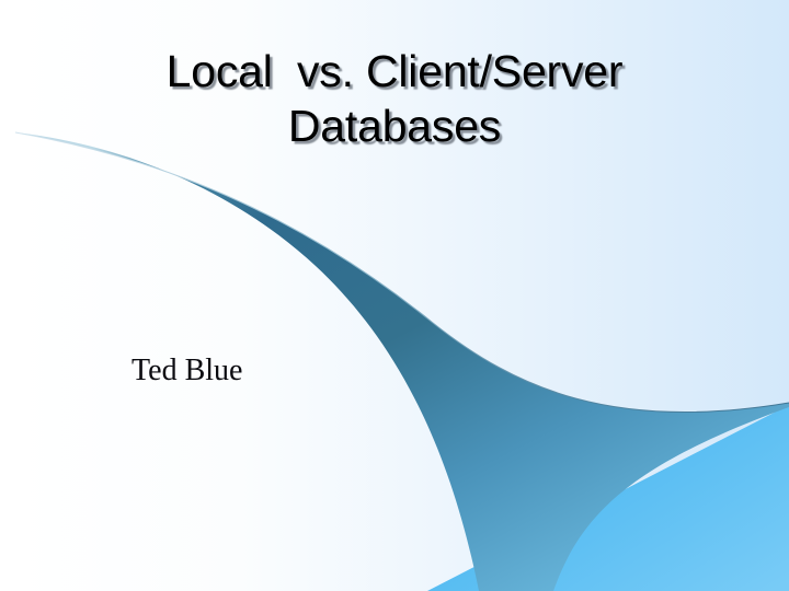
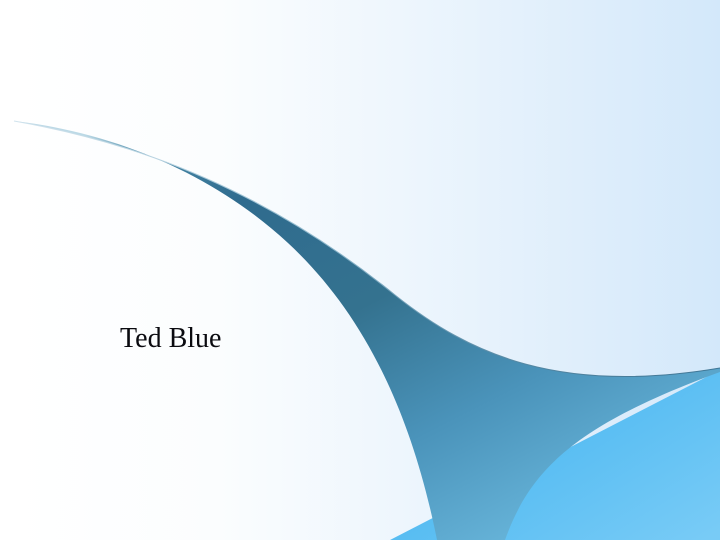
- Local vs. Client/Server Databases
  Ted Blue
